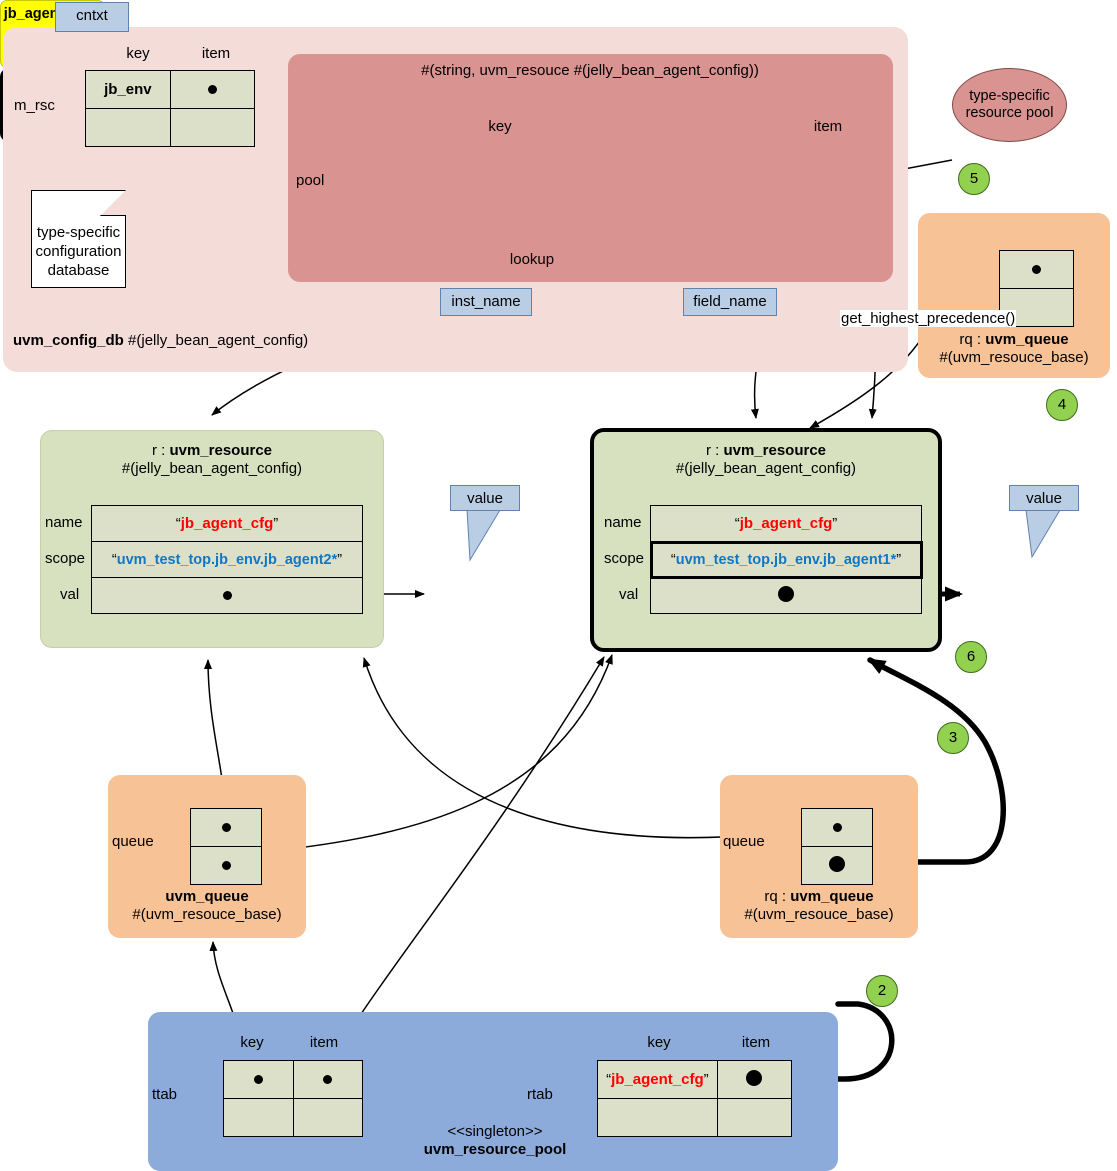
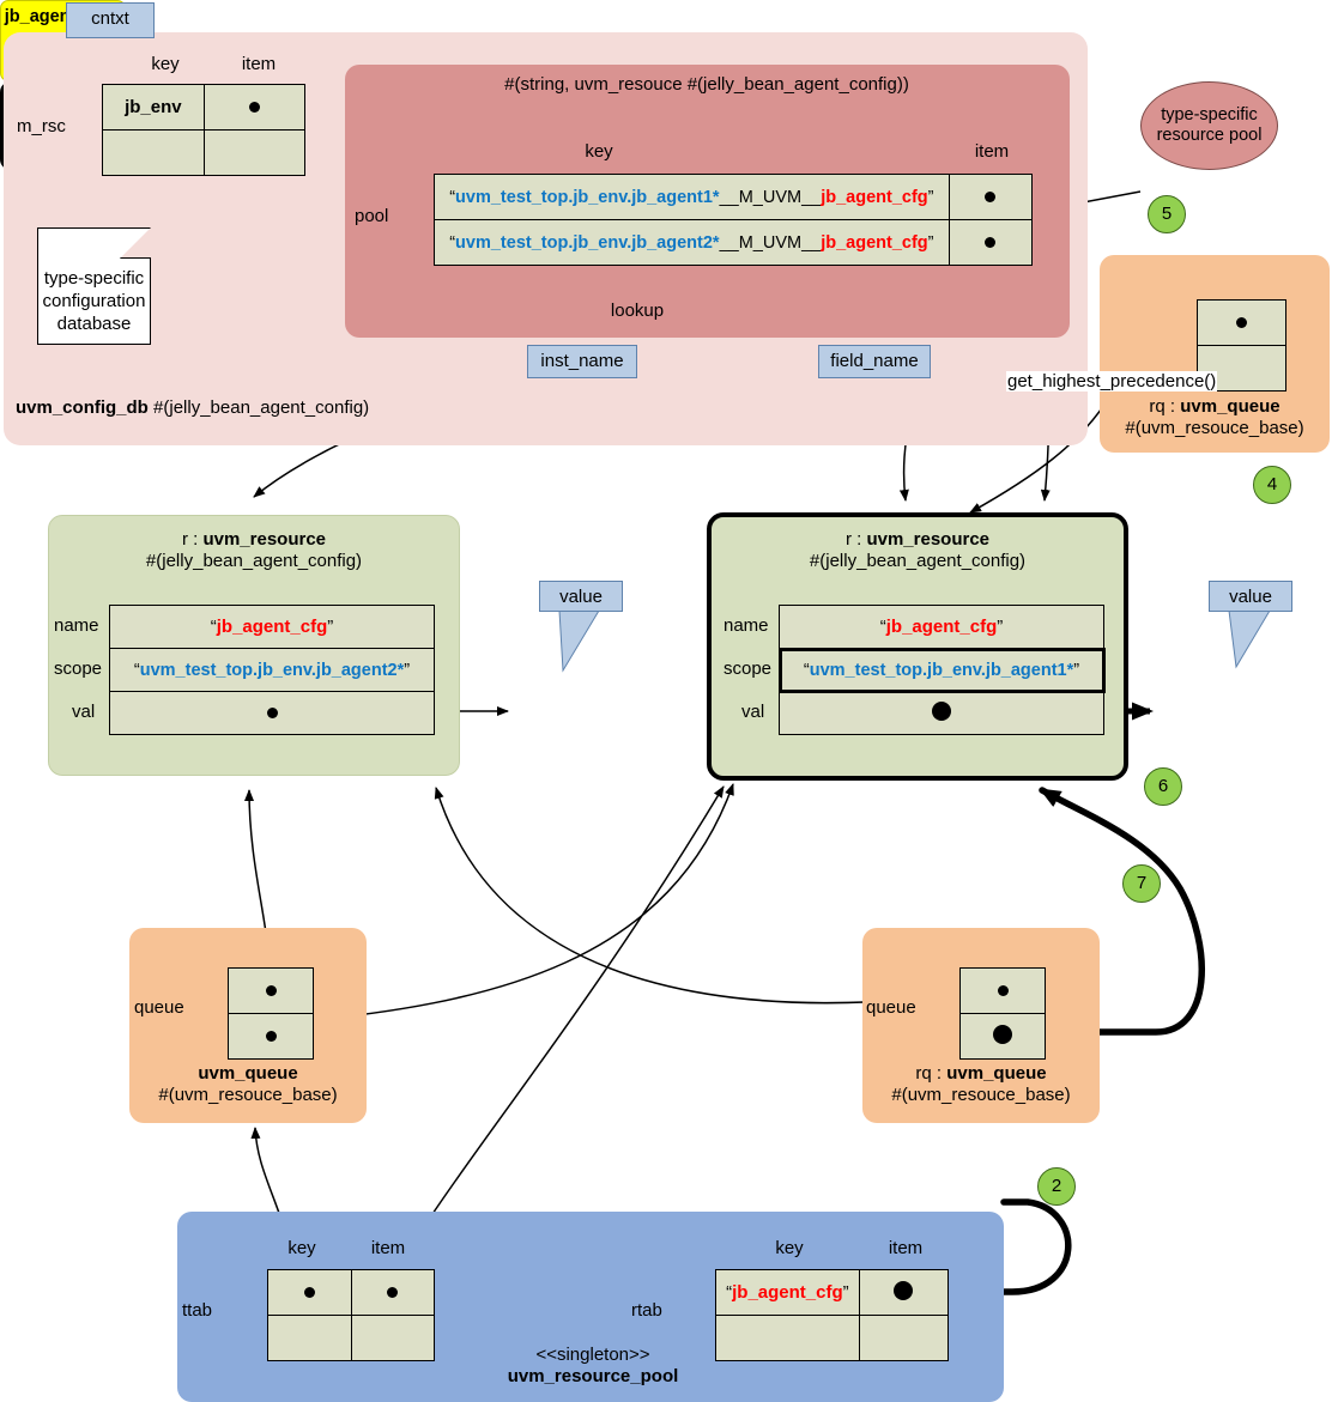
  uvm_config_db #(jelly_bean_agent_config)
  m_rsc
  key
  item
  jb_env
  cntxt
  type-specific
  configuration
  database
  #(string, uvm_resouce #(jelly_bean_agent_config))
  key
  item
  pool
  lookup
+ “uvm_test_top.jb_env.jb_agent1*__M_UVM__jb_agent_cfg”
+ “uvm_test_top.jb_env.jb_agent2*__M_UVM__jb_agent_cfg”
  inst_name
  field_name
  type-specific
  resource pool
  5
  4
  6
- 3
+ 7
  2
  rq : uvm_queue
  #(uvm_resouce_base)
  get_highest_precedence()
  r : uvm_resource
  #(jelly_bean_agent_config)
  name
  scope
  val
  “jb_agent_cfg”
  “uvm_test_top.jb_env.jb_agent2*”
  value
  r : uvm_resource
  #(jelly_bean_agent_config)
  name
  scope
  val
  “jb_agent_cfg”
  “uvm_test_top.jb_env.jb_agent1*”
  value
  queue
  uvm_queue
  #(uvm_resouce_base)
  queue
  rq : uvm_queue
  #(uvm_resouce_base)
  ttab
  key
  item
  rtab
  key
  item
  “jb_agent_cfg”
  <<singleton>>
  uvm_resource_pool
